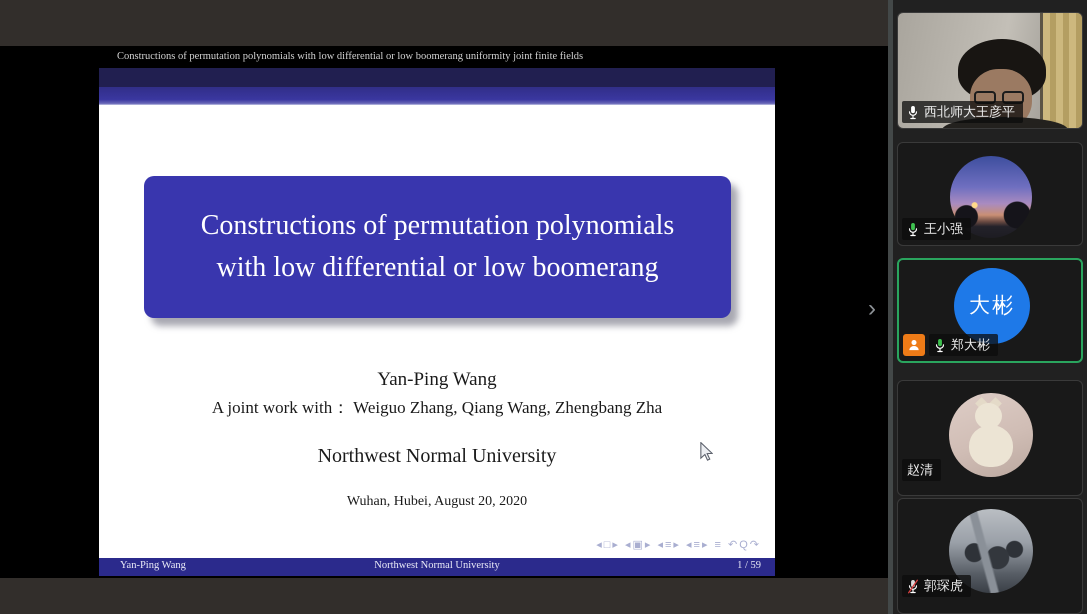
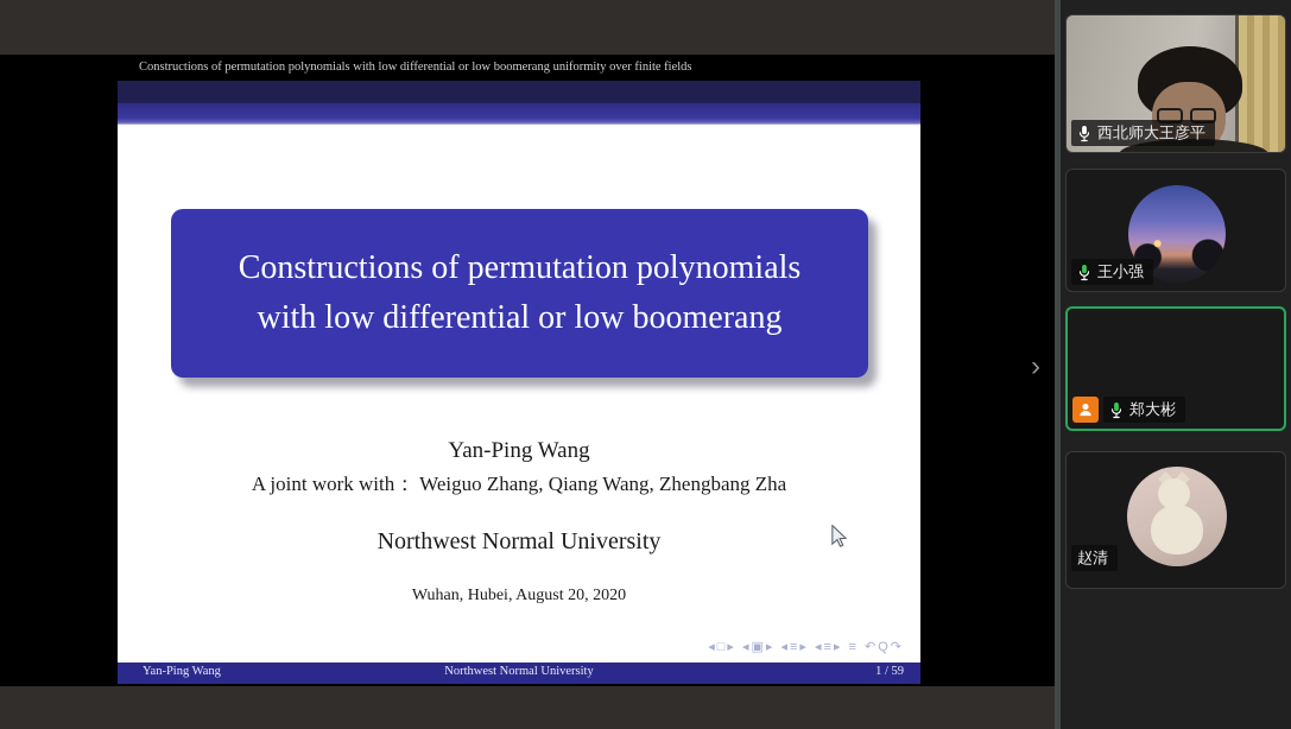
- Constructions of permutation polynomials with low differential or low boomerang uniformity joint finite fields
+ Constructions of permutation polynomials with low differential or low boomerang uniformity over finite fields
  Constructions of permutation polynomials
  with low differential or low boomerang
  Yan-Ping Wang
  A joint work with： Weiguo Zhang, Qiang Wang, Zhengbang Zha
  Northwest Normal University
  Wuhan, Hubei, August 20, 2020
  ◂□▸ ◂▣▸ ◂≡▸ ◂≡▸ ≡ ↶Q↷
  Yan-Ping Wang
  Northwest Normal University
  1 / 59
  ›
  西北师大王彦平
  王小强
- 大彬
  郑大彬
  赵清
- 郭琛虎
